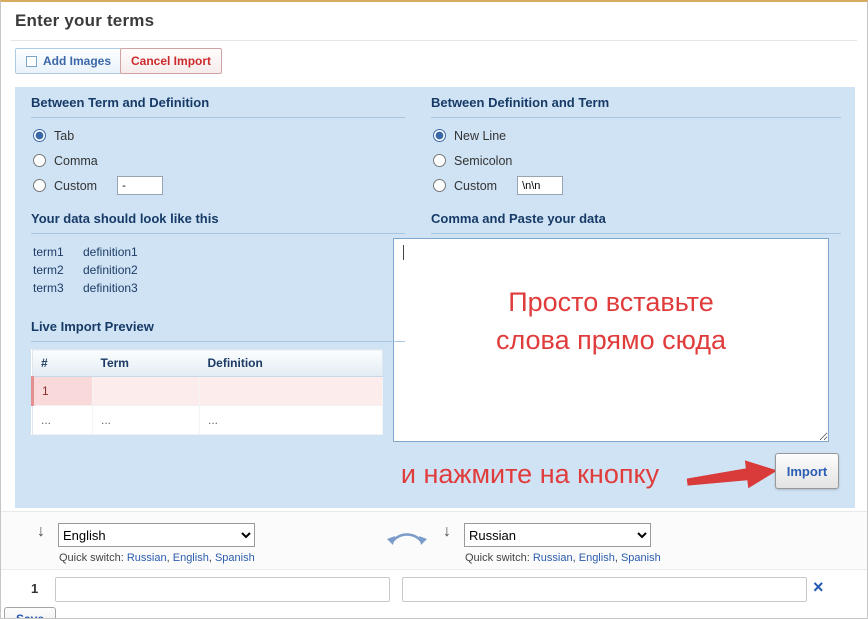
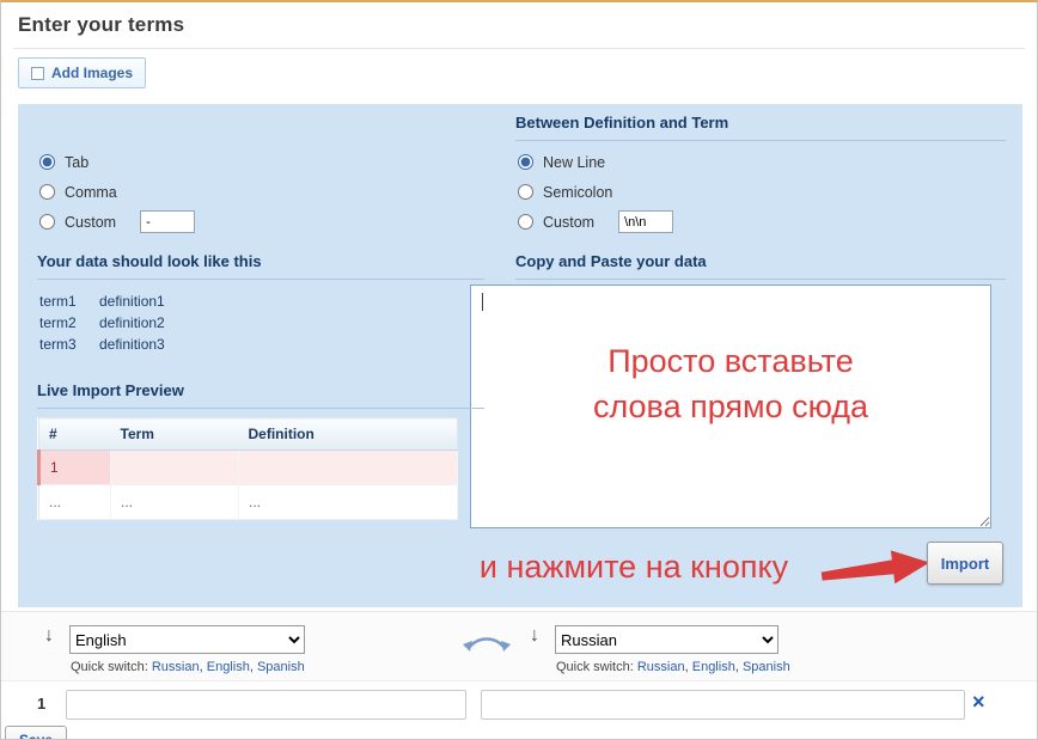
  Enter your terms
  Add Images
- Cancel Import
- Between Term and Definition
  Between Definition and Term
  Tab
  Comma
  Custom
  -
  New Line
  Semicolon
  Custom
  \n\n
  Your data should look like this
  term1 definition1
  term2 definition2
  term3 definition3
- Comma and Paste your data
+ Copy and Paste your data
  Просто вставьте
  слова прямо сюда
  Live Import Preview
  #	Term	Definition
  1
  ...	...	...
  и нажмите на кнопку
  Import
  ↓
  English
  Quick switch: Russian, English, Spanish
  ↓
  Russian
  Quick switch: Russian, English, Spanish
  1
  ×
